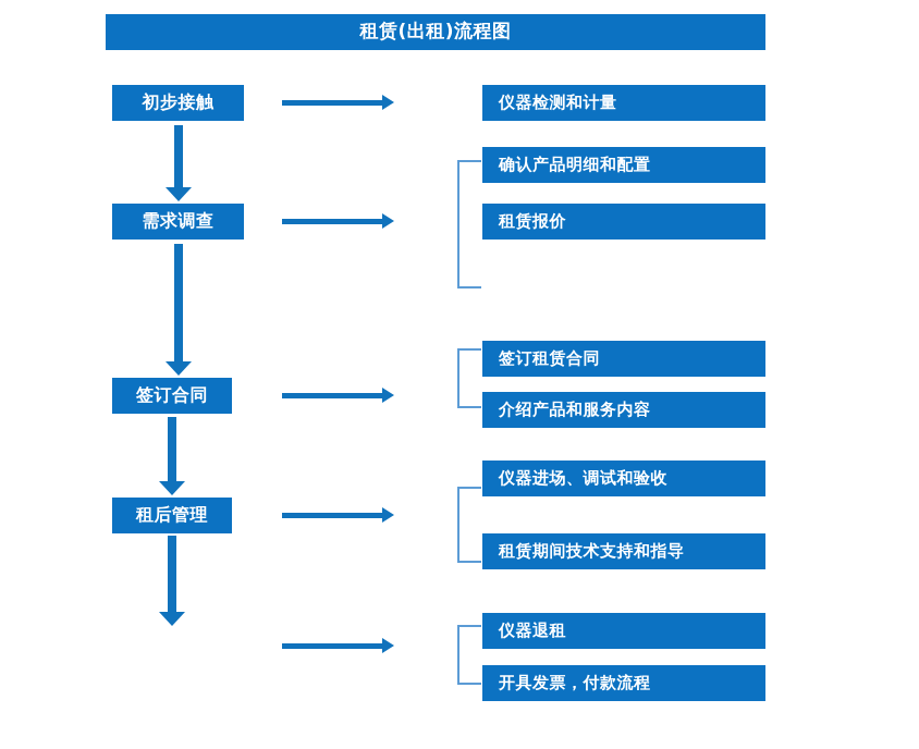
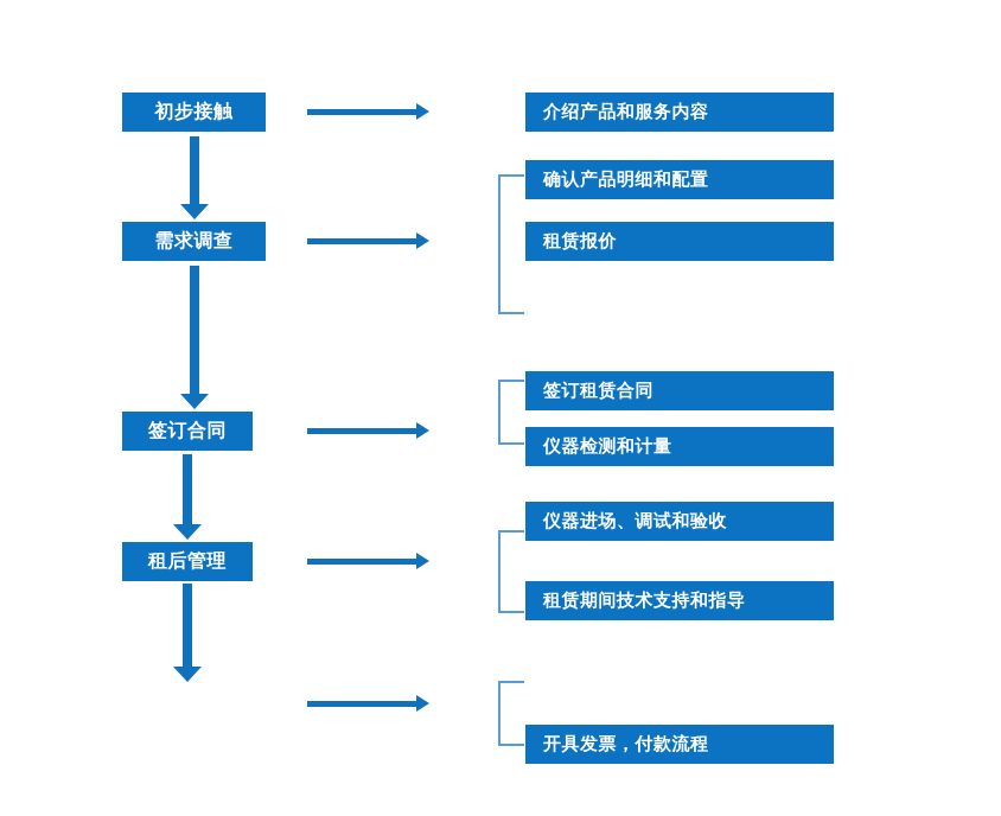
- 租赁(出租)流程图
  初步接触
  需求调查
  签订合同
  租后管理
- 仪器检测和计量
+ 介绍产品和服务内容
  确认产品明细和配置
  租赁报价
  签订租赁合同
- 介绍产品和服务内容
+ 仪器检测和计量
  仪器进场、调试和验收
  租赁期间技术支持和指导
- 仪器退租
  开具发票，付款流程
